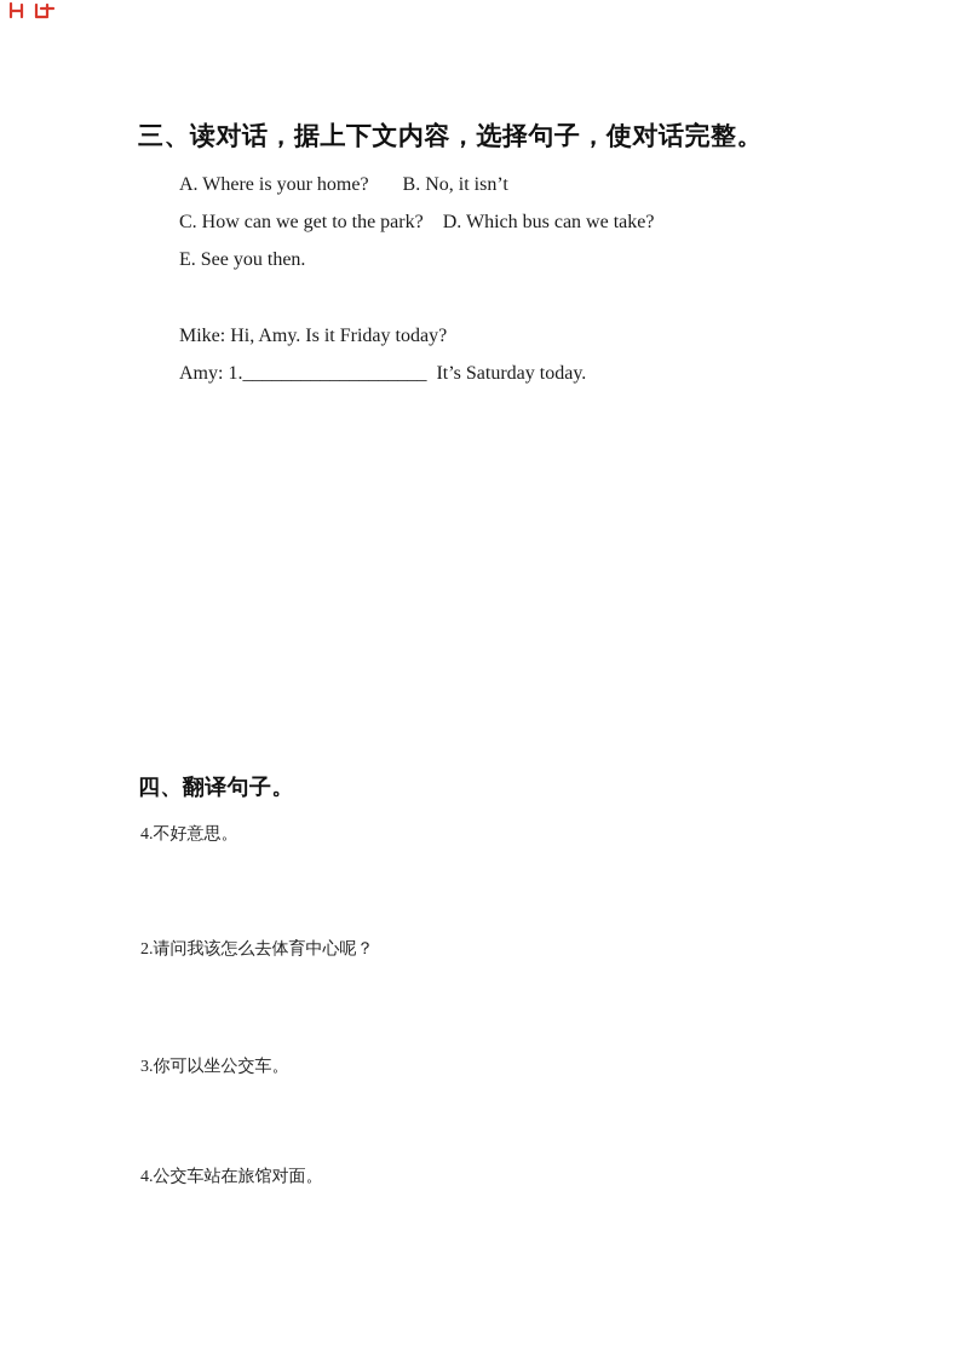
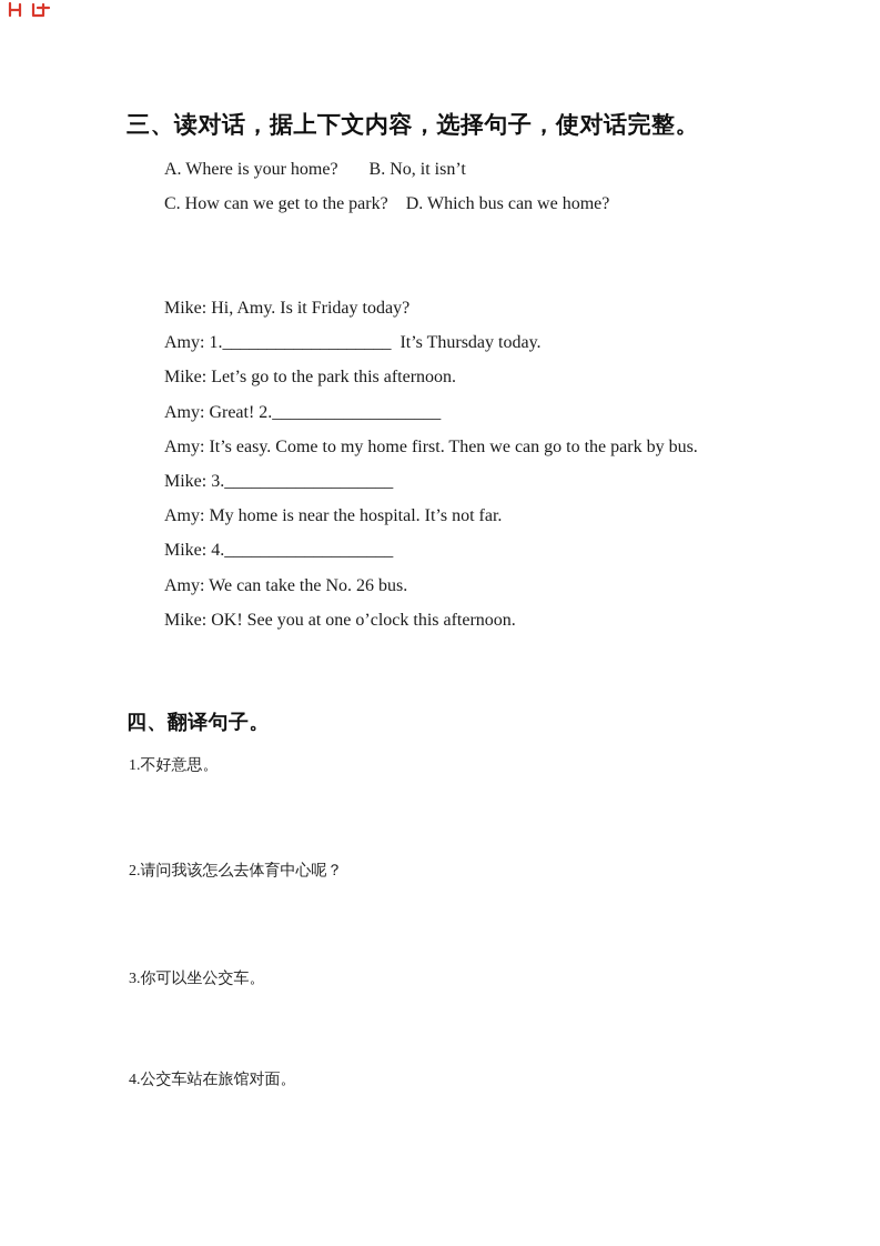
  三、读对话，据上下文内容，选择句子，使对话完整。
  A. Where is your home? B. No, it isn’t
- C. How can we get to the park? D. Which bus can we take?
+ C. How can we get to the park? D. Which bus can we home?
- E. See you then.
  Mike: Hi, Amy. Is it Friday today?
- Amy: 1.___________________ It’s Saturday today.
+ Amy: 1.___________________ It’s Thursday today.
+ Mike: Let’s go to the park this afternoon.
+ Amy: Great! 2.___________________
+ Amy: It’s easy. Come to my home first. Then we can go to the park by bus.
+ Mike: 3.___________________
+ Amy: My home is near the hospital. It’s not far.
+ Mike: 4.___________________
+ Amy: We can take the No. 26 bus.
+ Mike: OK! See you at one o’clock this afternoon.
  四、翻译句子。
- 4.不好意思。
+ 1.不好意思。
  2.请问我该怎么去体育中心呢？
  3.你可以坐公交车。
  4.公交车站在旅馆对面。
